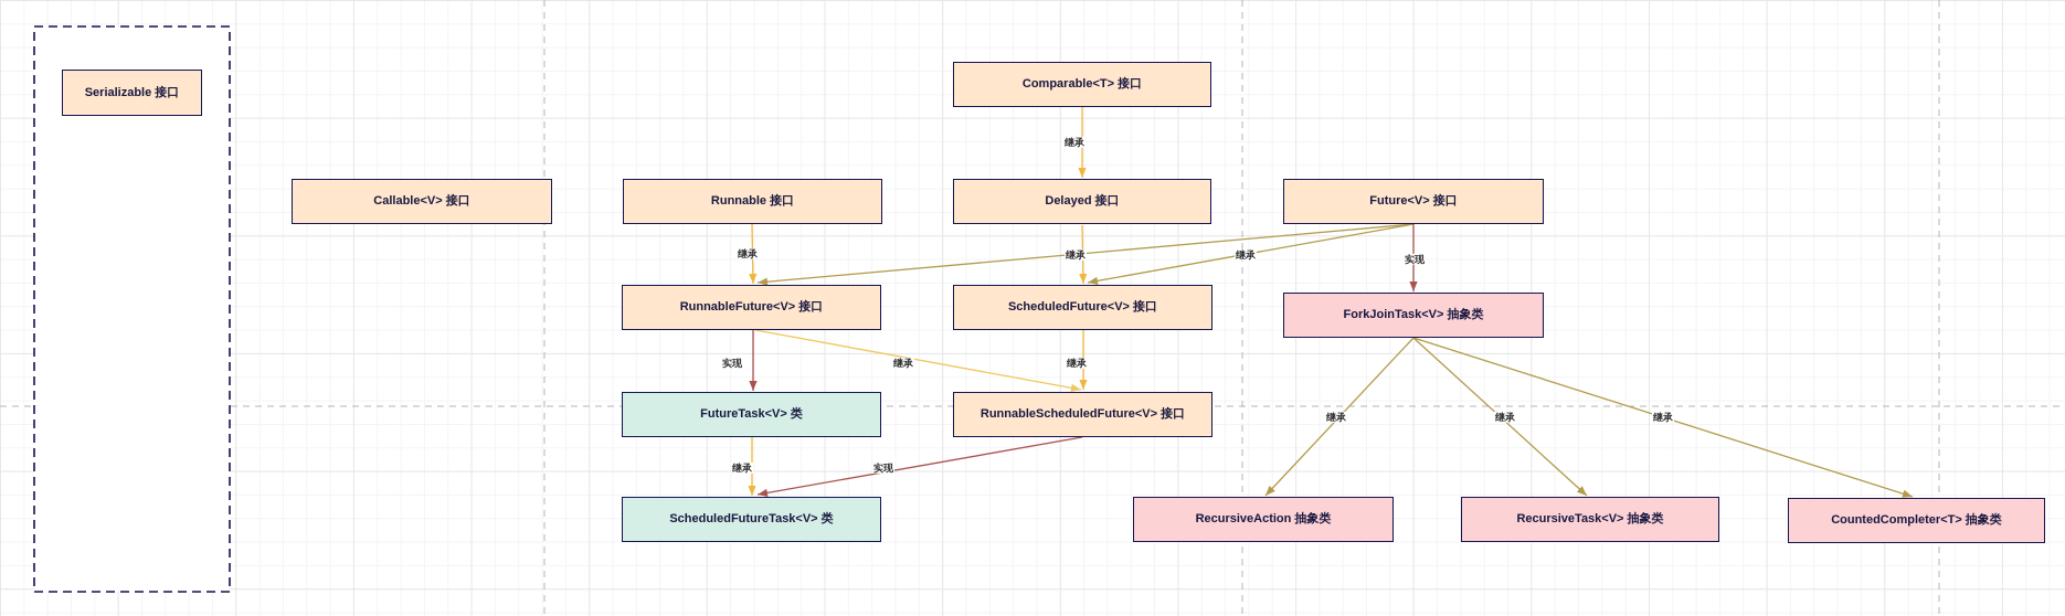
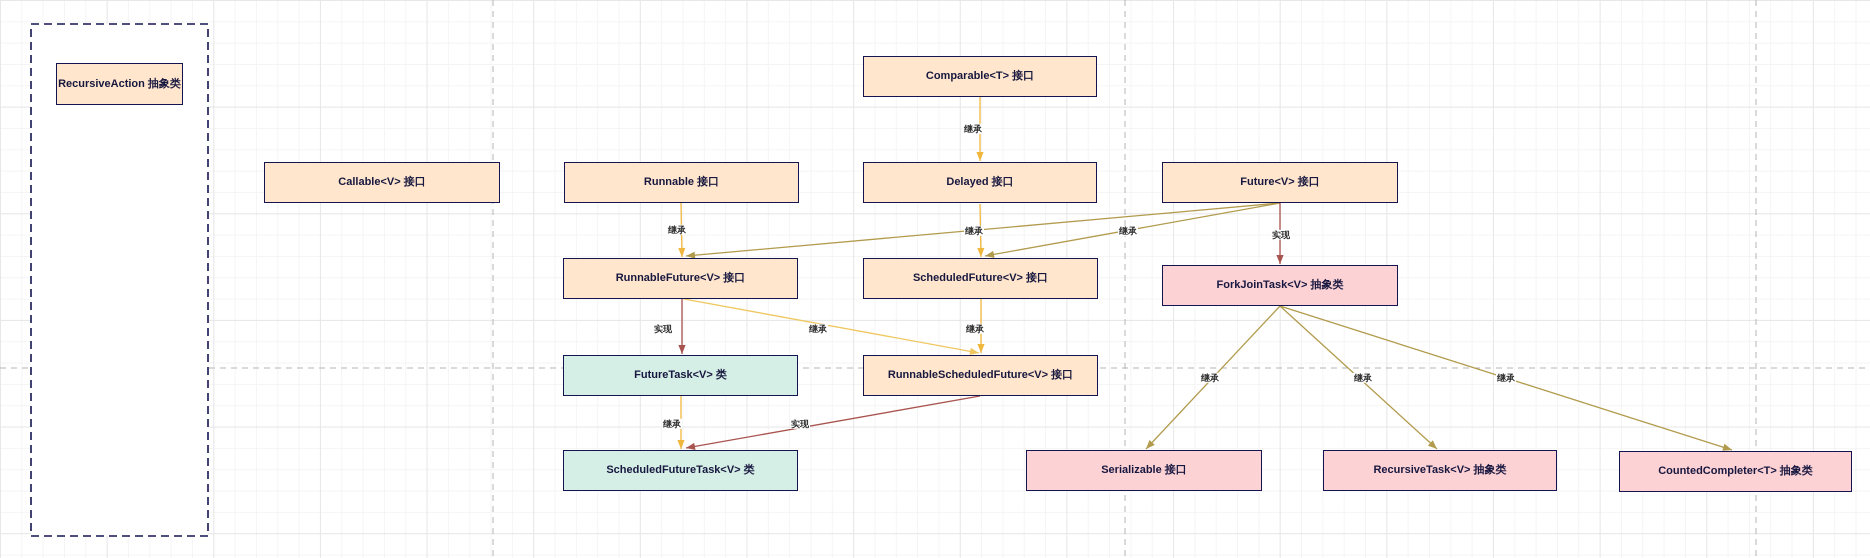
  继承
  继承
  继承
  继承
  实现
  实现
  继承
  继承
  继承
  实现
  继承
  继承
  继承
- Serializable 接口
+ RecursiveAction 抽象类
  Callable<V> 接口
  Runnable 接口
  Comparable<T> 接口
  Delayed 接口
  Future<V> 接口
  RunnableFuture<V> 接口
  ScheduledFuture<V> 接口
  ForkJoinTask<V> 抽象类
  FutureTask<V> 类
  RunnableScheduledFuture<V> 接口
  ScheduledFutureTask<V> 类
- RecursiveAction 抽象类
+ Serializable 接口
  RecursiveTask<V> 抽象类
  CountedCompleter<T> 抽象类
